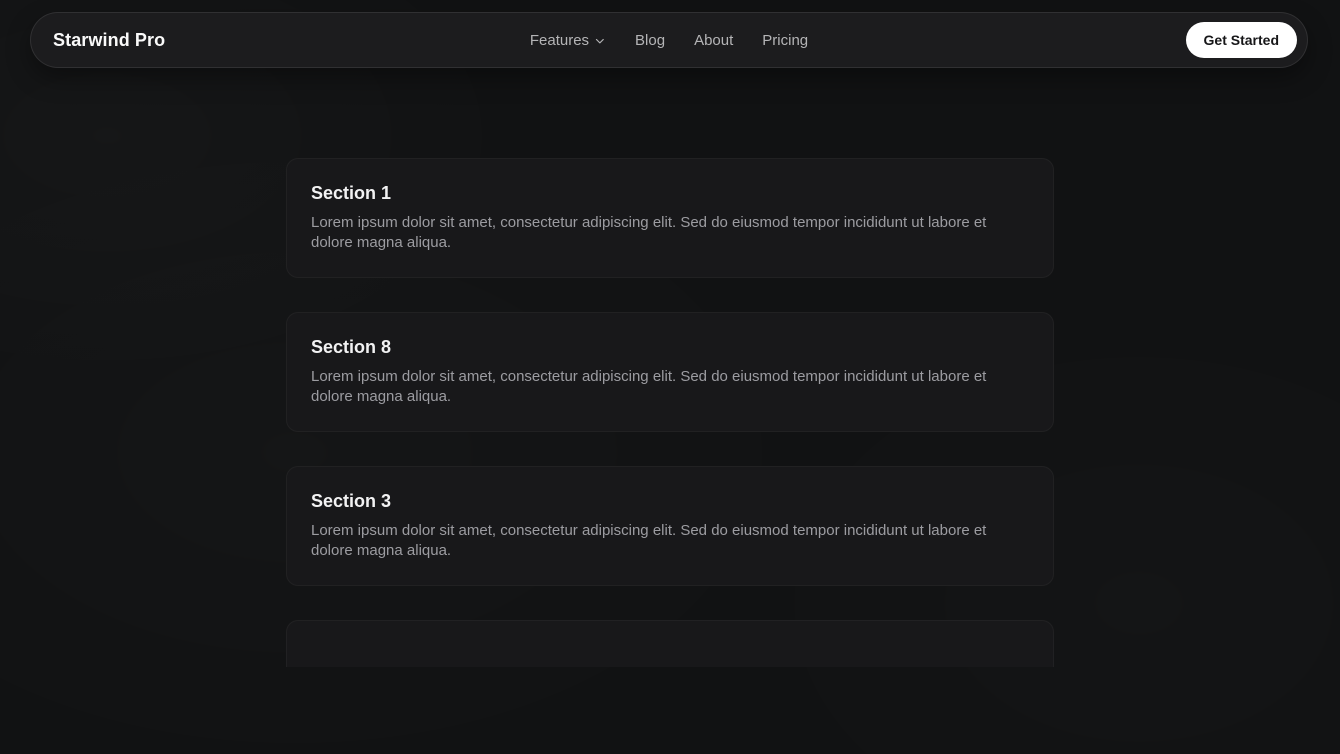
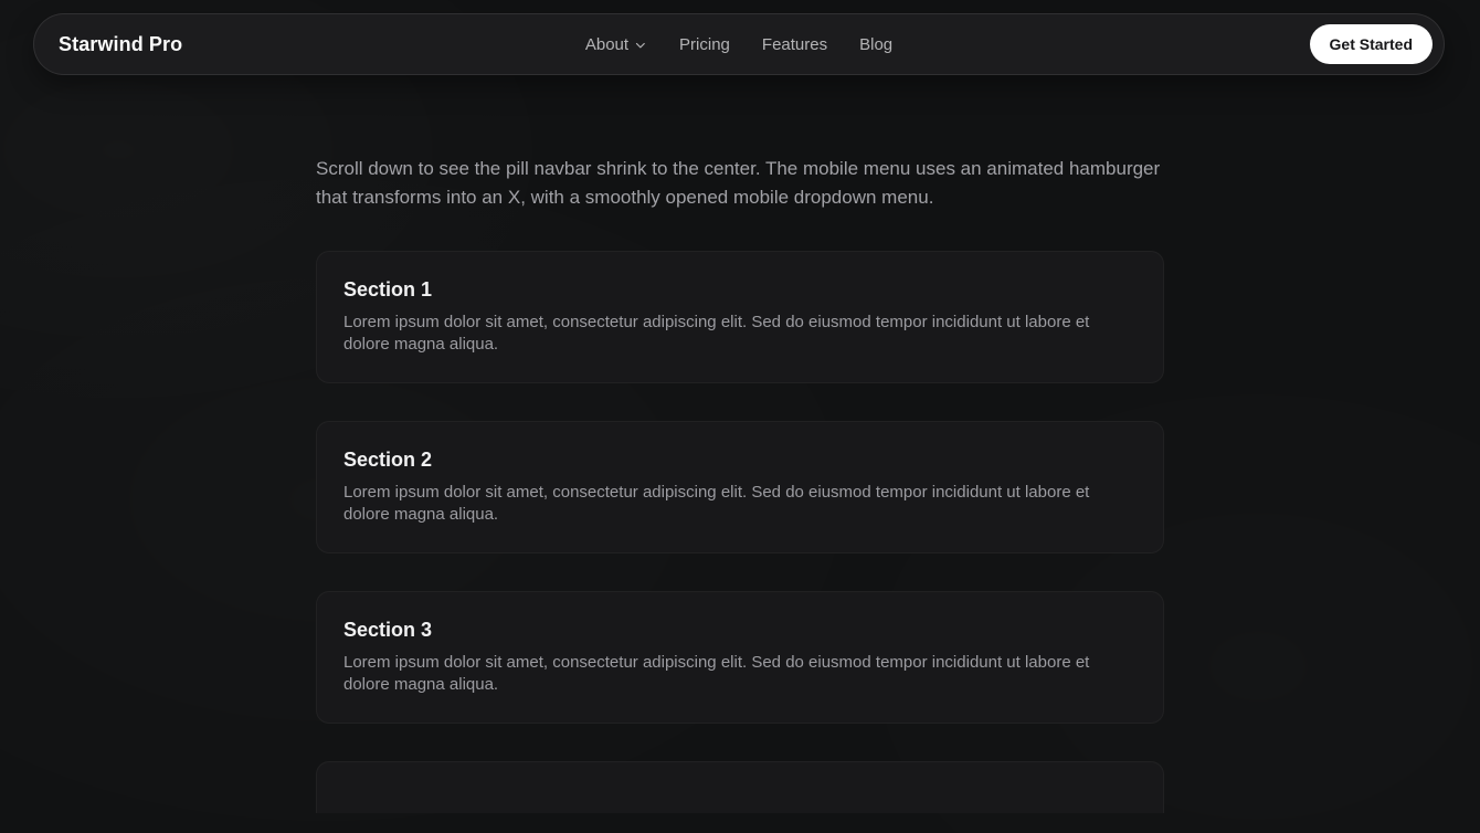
  Starwind Pro
- Features
+ About
- Blog
+ Pricing
- About
+ Features
- Pricing
+ Blog
  Get Started
+ Scroll down to see the pill navbar shrink to the center. The mobile menu uses an animated hamburger that transforms into an X, with a smoothly opened mobile dropdown menu.
  Section 1
  Lorem ipsum dolor sit amet, consectetur adipiscing elit. Sed do eiusmod tempor incididunt ut labore et dolore magna aliqua.
- Section 8
+ Section 2
  Lorem ipsum dolor sit amet, consectetur adipiscing elit. Sed do eiusmod tempor incididunt ut labore et dolore magna aliqua.
  Section 3
  Lorem ipsum dolor sit amet, consectetur adipiscing elit. Sed do eiusmod tempor incididunt ut labore et dolore magna aliqua.
